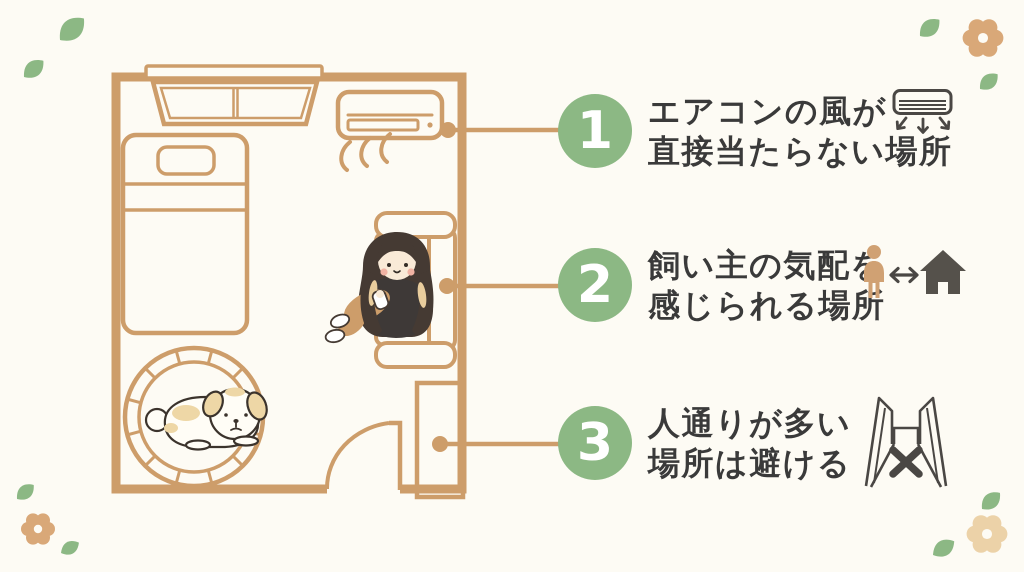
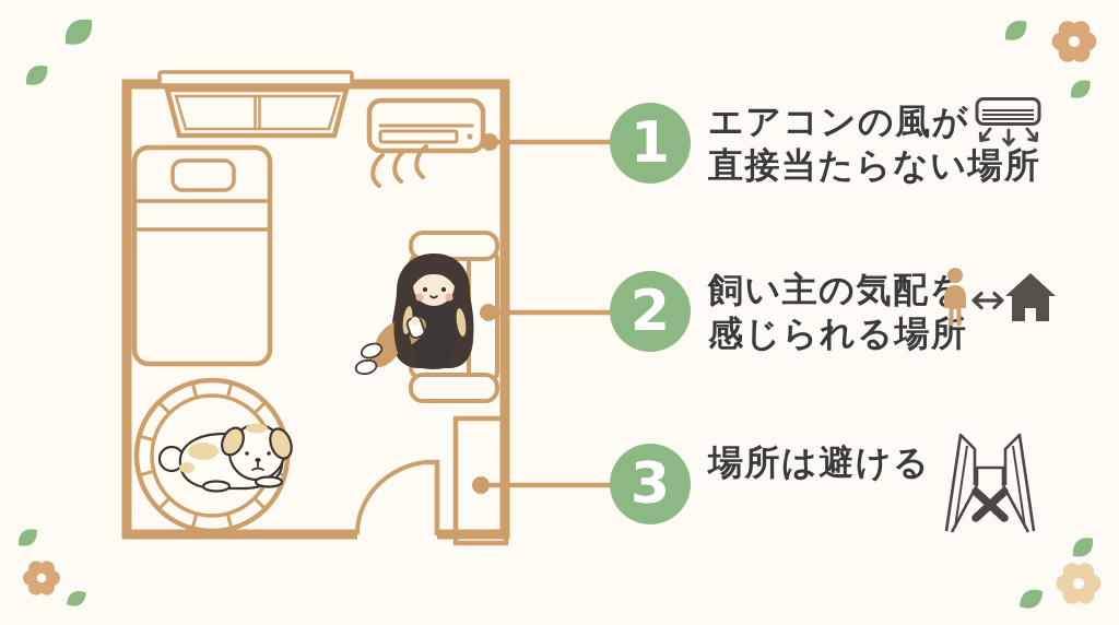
  1
  エアコンの風が
  直接当たらない場所
  2
  飼い主の気配
  感じられる場所
  3
- 人通りが多い
  場所は避ける
